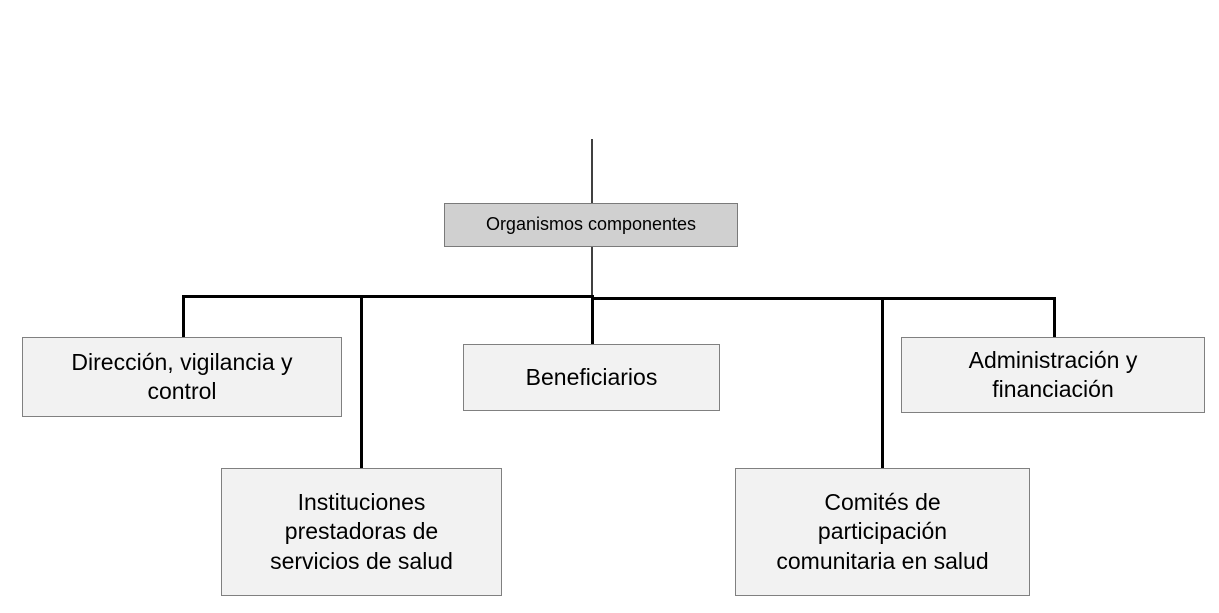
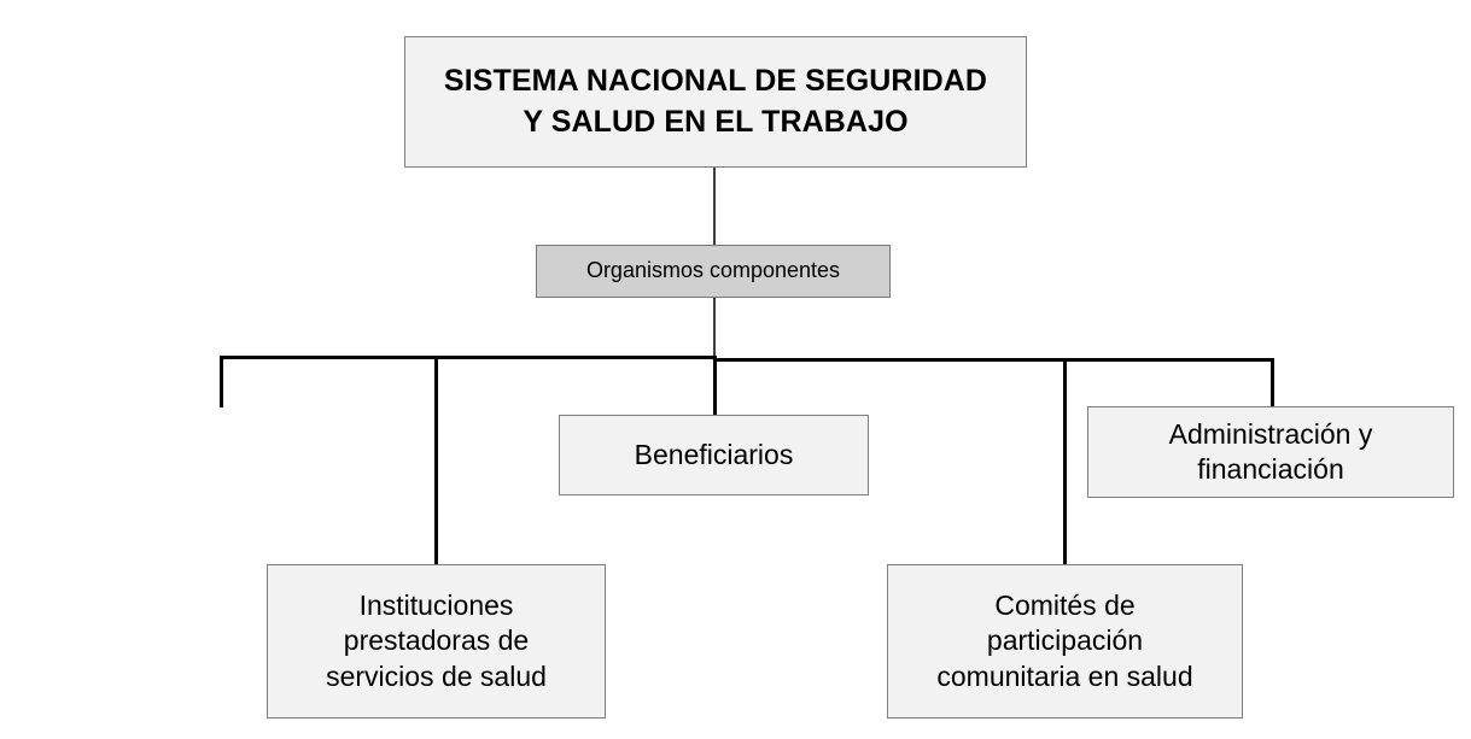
+ SISTEMA NACIONAL DE SEGURIDAD
+ Y SALUD EN EL TRABAJO
  Organismos componentes
- Dirección, vigilancia y
- control
  Instituciones
  prestadoras de
  servicios de salud
  Beneficiarios
  Comités de
  participación
  comunitaria en salud
  Administración y
  financiación
